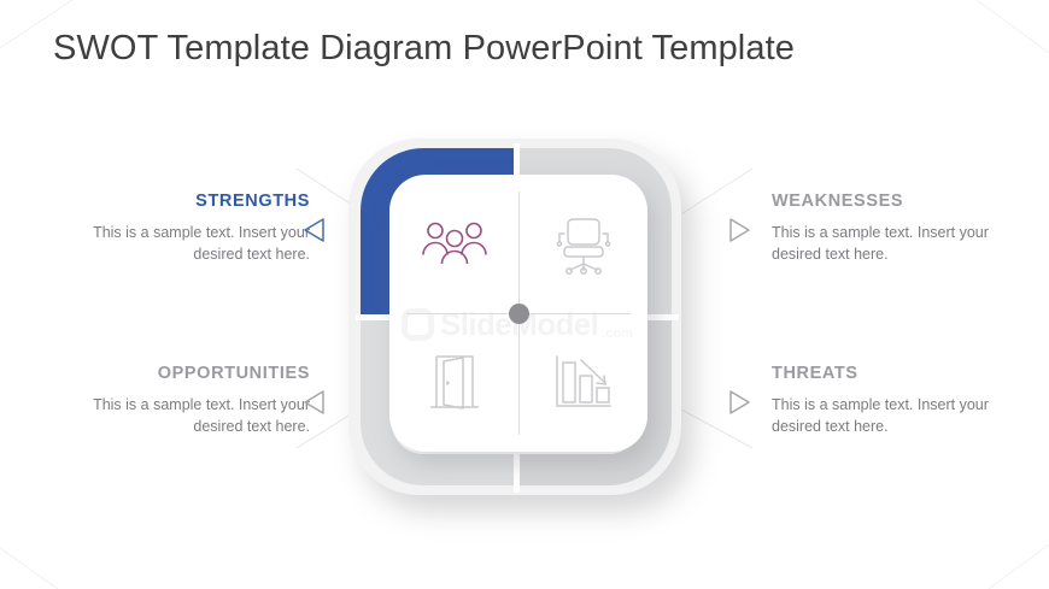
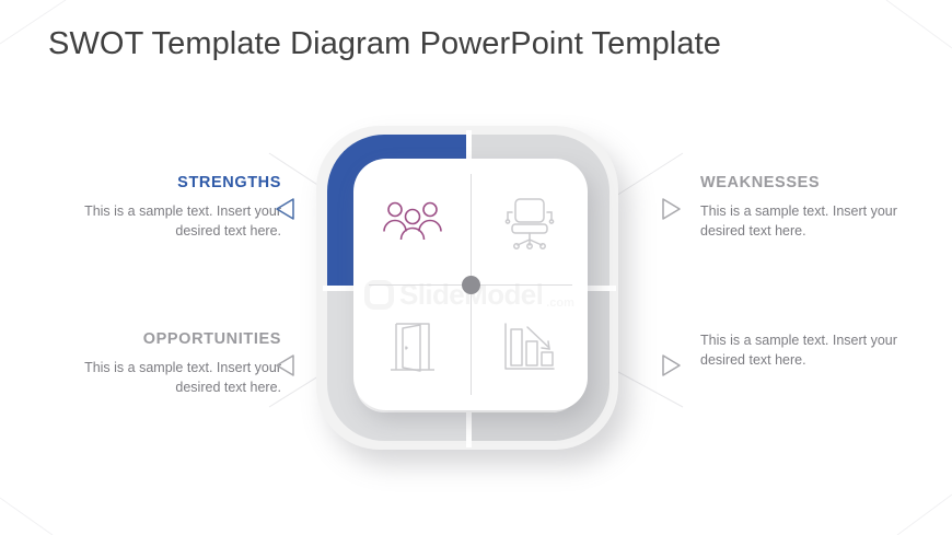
  SWOT Template Diagram PowerPoint Template
  SlideModel
  STRENGTHS
  This is a sample text. Insert you desired text here.
  WEAKNESSES
  This is a sample text. Insert your desired text here.
  OPPORTUNITIES
  This is a sample text. Insert you desired text here.
- THREATS
  This is a sample text. Insert your desired text here.
